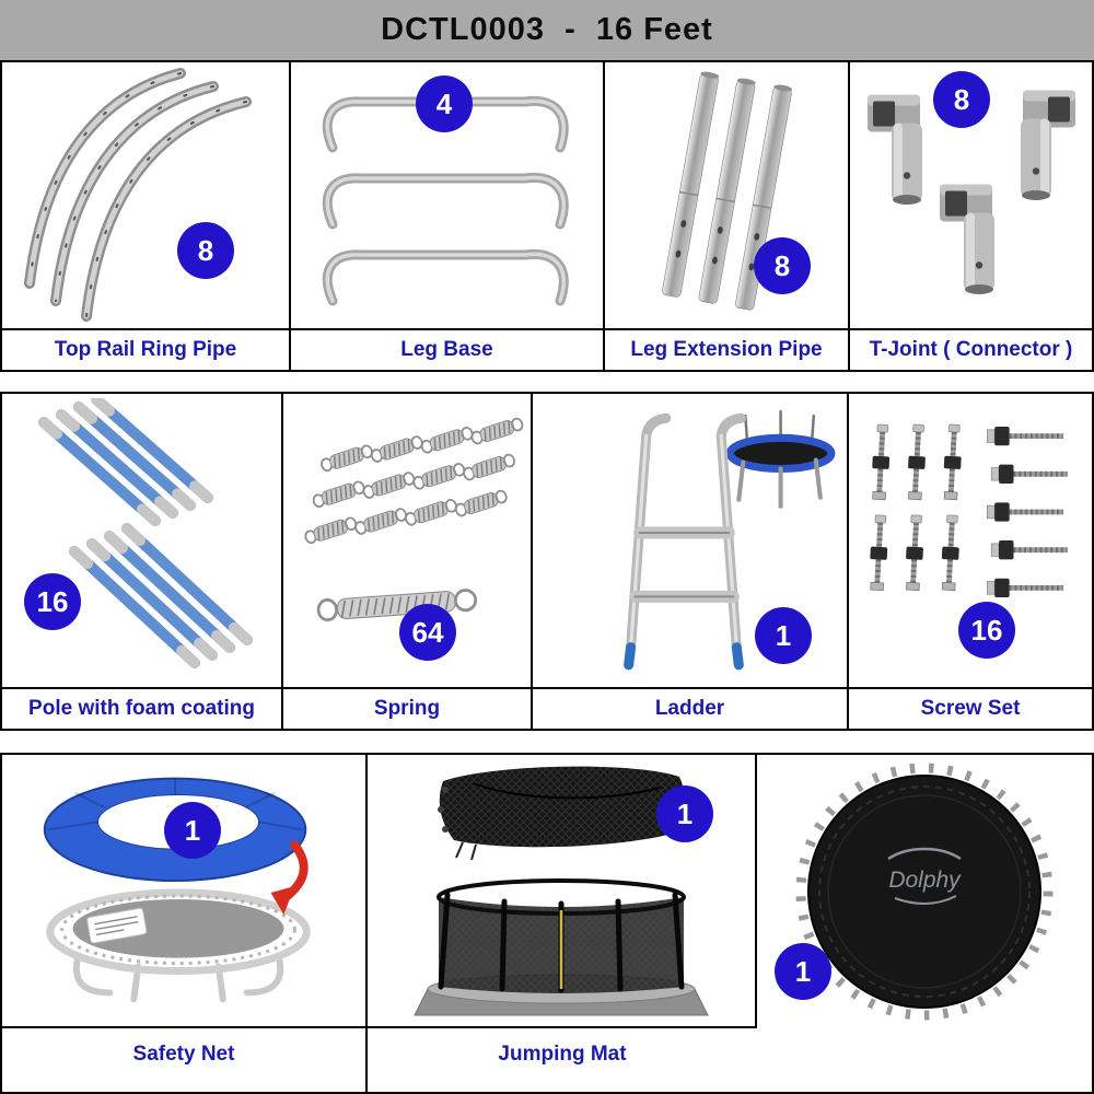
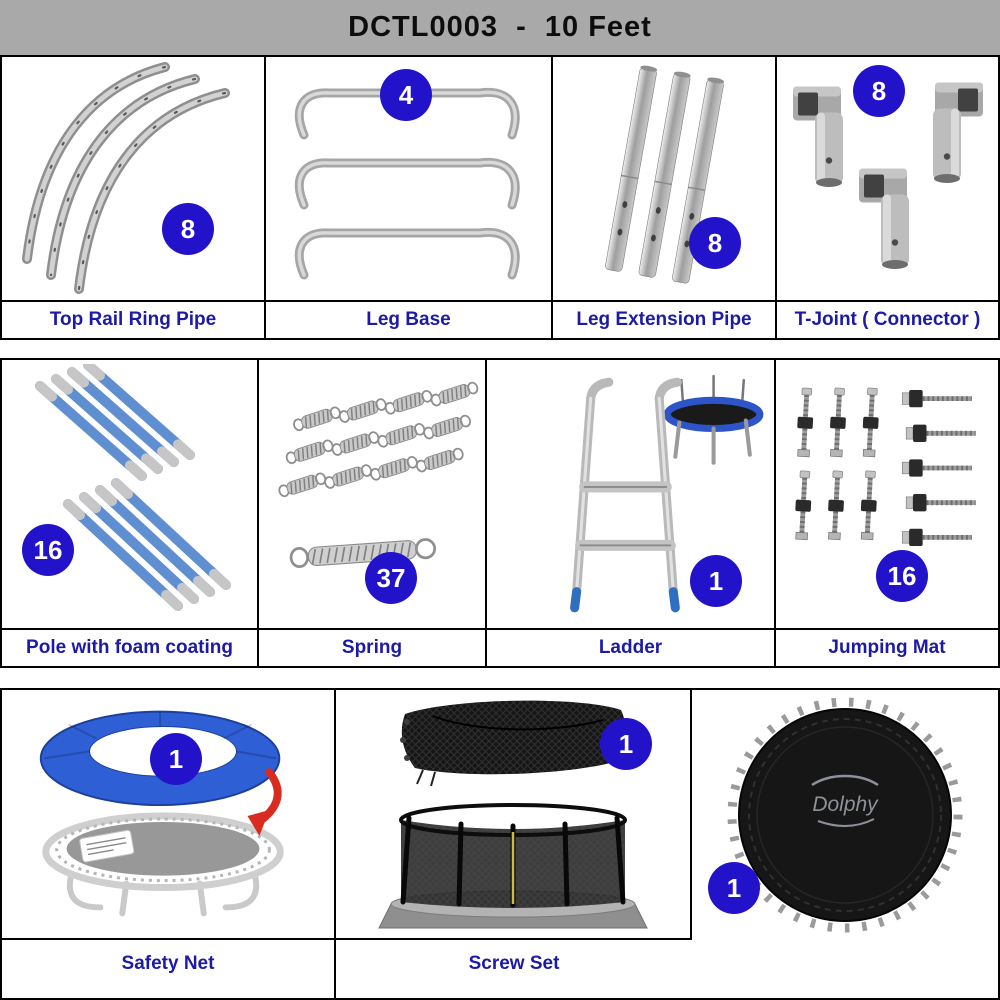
- DCTL0003 - 16 Feet
+ DCTL0003 - 10 Feet
  8
  4
  8
  8
  Top Rail Ring Pipe
  Leg Base
  Leg Extension Pipe
  T-Joint ( Connector )
  16
- 64
+ 37
  1
  16
  Pole with foam coating
  Spring
  Ladder
- Screw Set
+ Jumping Mat
  1
  1
  Dolphy
  1
  Safety Net
- Jumping Mat
+ Screw Set
